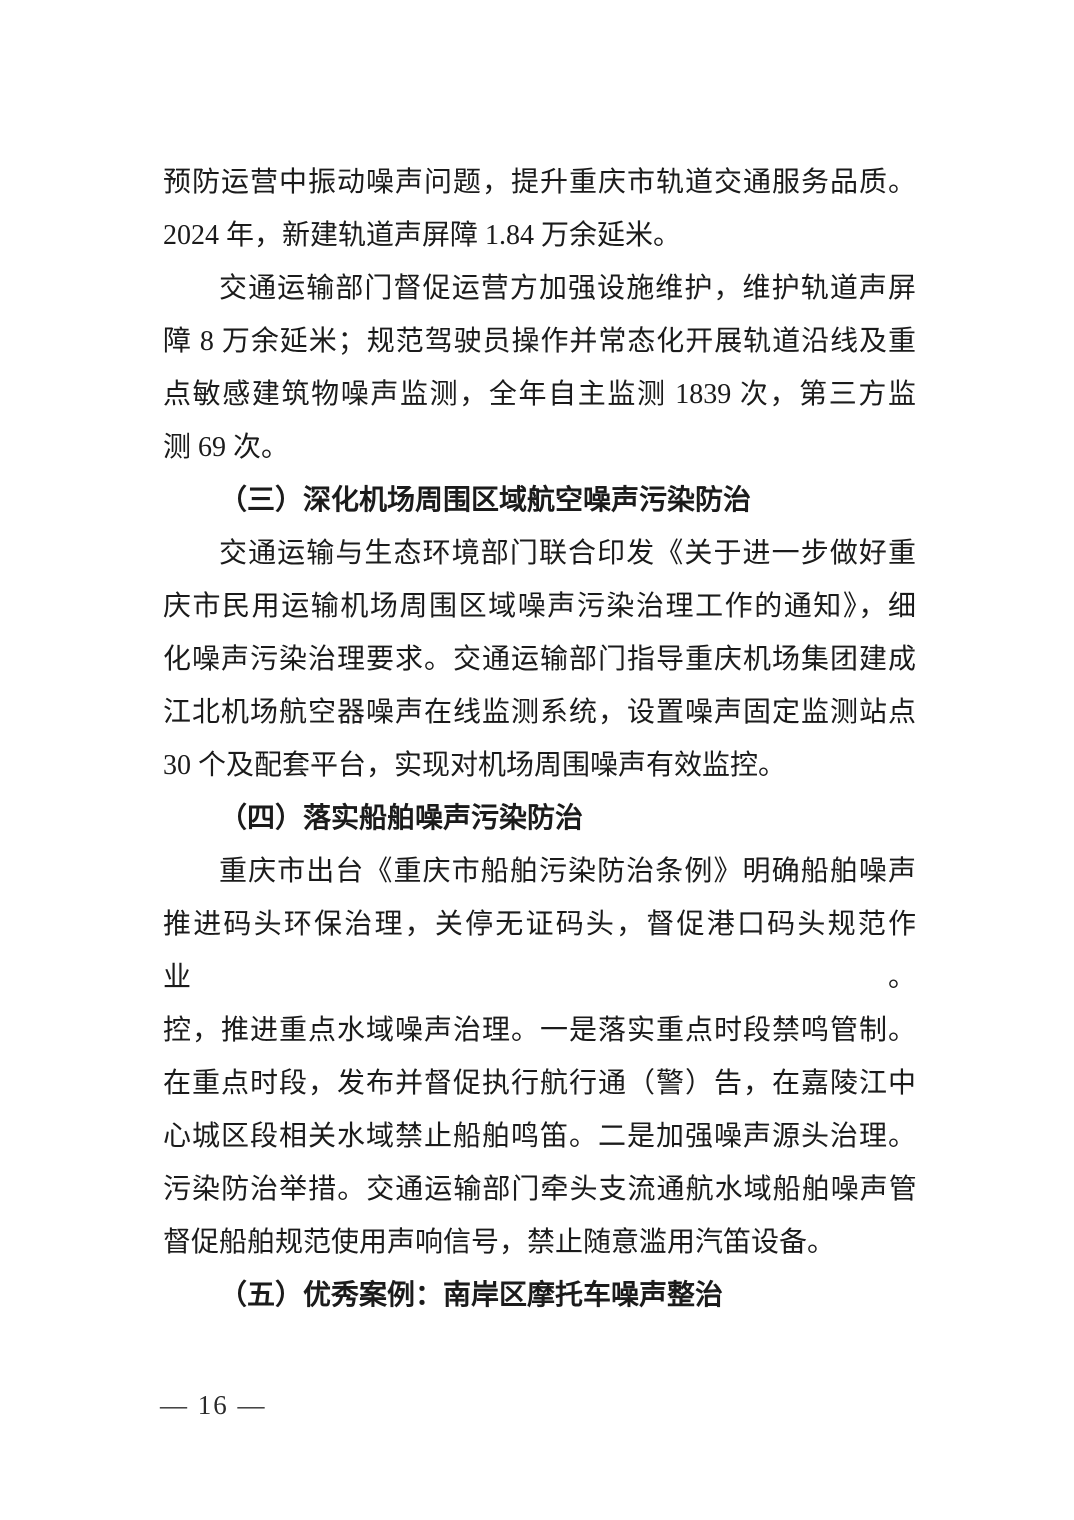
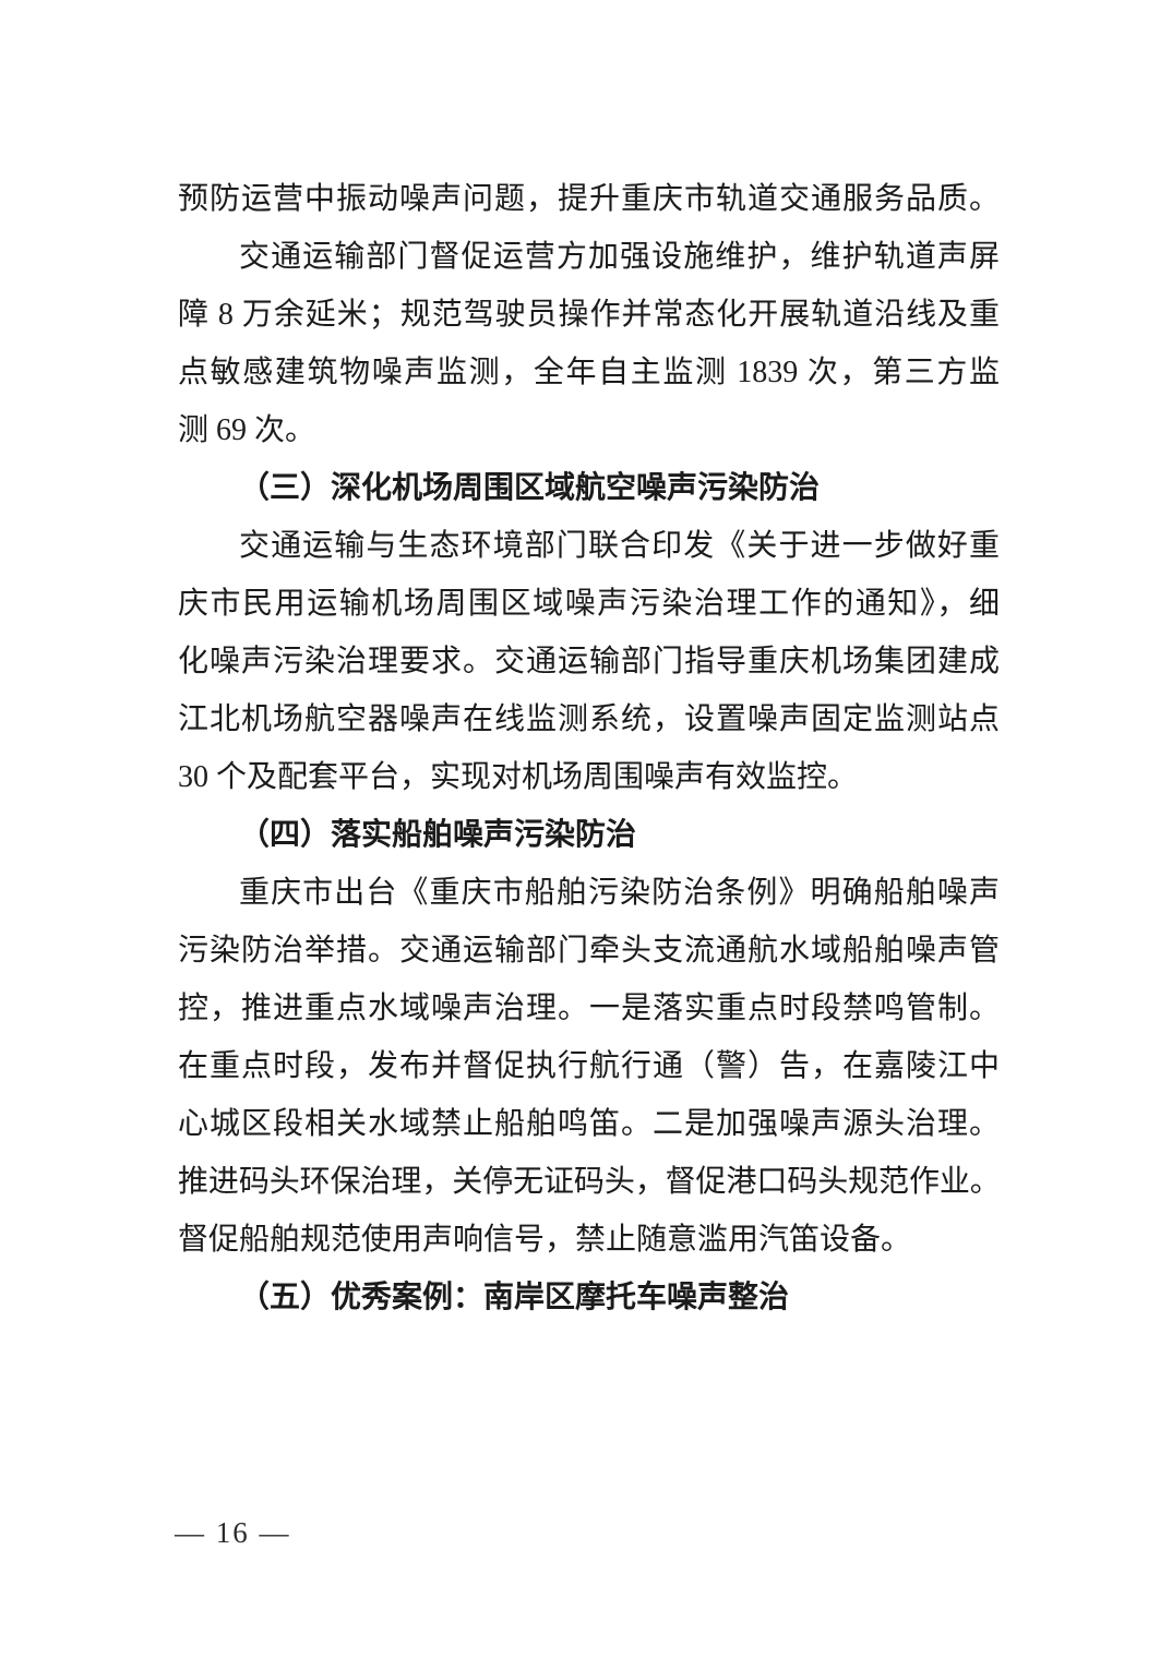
  预防运营中振动噪声问题，提升重庆市轨道交通服务品质。
- 2024 年，新建轨道声屏障 1.84 万余延米。
  交通运输部门督促运营方加强设施维护，维护轨道声屏
  障 8 万余延米；规范驾驶员操作并常态化开展轨道沿线及重
  点敏感建筑物噪声监测，全年自主监测 1839 次，第三方监
  测 69 次。
  （三）深化机场周围区域航空噪声污染防治
  交通运输与生态环境部门联合印发《关于进一步做好重
  庆市民用运输机场周围区域噪声污染治理工作的通知》，细
  化噪声污染治理要求。交通运输部门指导重庆机场集团建成
  江北机场航空器噪声在线监测系统，设置噪声固定监测站点
  30 个及配套平台，实现对机场周围噪声有效监控。
  （四）落实船舶噪声污染防治
  重庆市出台《重庆市船舶污染防治条例》明确船舶噪声
- 推进码头环保治理，关停无证码头，督促港口码头规范作业。
+ 污染防治举措。交通运输部门牵头支流通航水域船舶噪声管
  控，推进重点水域噪声治理。一是落实重点时段禁鸣管制。
  在重点时段，发布并督促执行航行通（警）告，在嘉陵江中
  心城区段相关水域禁止船舶鸣笛。二是加强噪声源头治理。
- 污染防治举措。交通运输部门牵头支流通航水域船舶噪声管
+ 推进码头环保治理，关停无证码头，督促港口码头规范作业。
  督促船舶规范使用声响信号，禁止随意滥用汽笛设备。
  （五）优秀案例：南岸区摩托车噪声整治
  — 16 —
